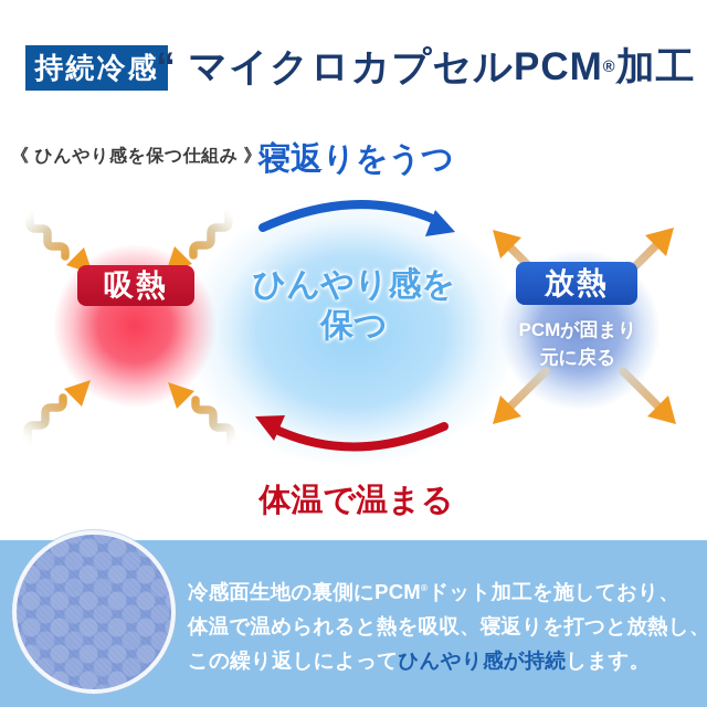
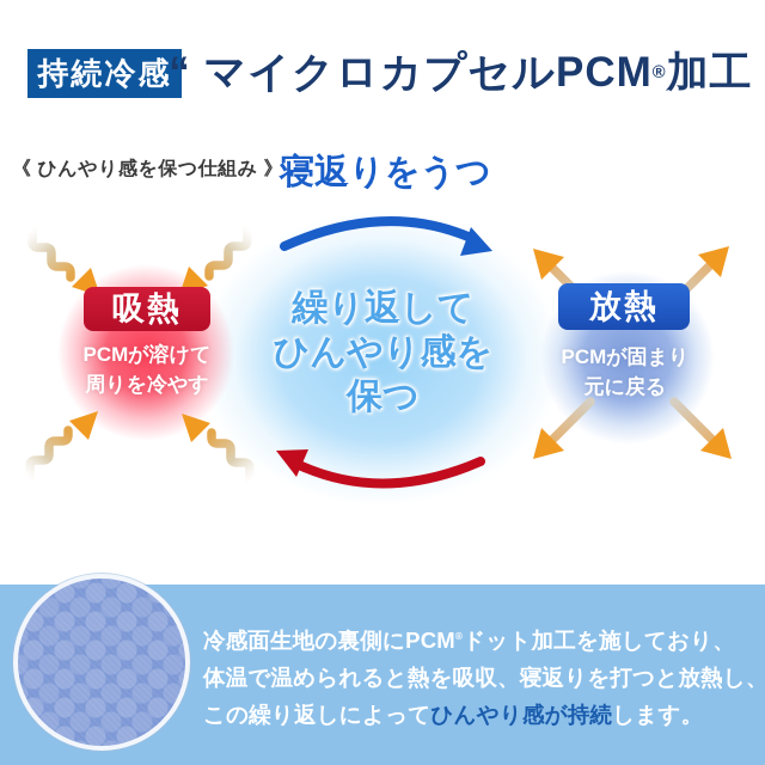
  持続冷感
  “ マイクロカプセルPCM
  ®
  《 ひんやり感を保つ仕組み
  寝返りをうつ
  吸熱
+ PCMが溶けて
+ 周りを冷やす
  放熱
  PCMが固まり
  元に戻る
+ 繰り返して
  ひんやり感を
  保つ
- 体温で温まる
  冷感面生地の裏側にPCM®ドット加工を施しており、
  体温で温められると熱を吸収、寝返りを打つと放熱し、
  この繰り返しによってひんやり感が持続します。
